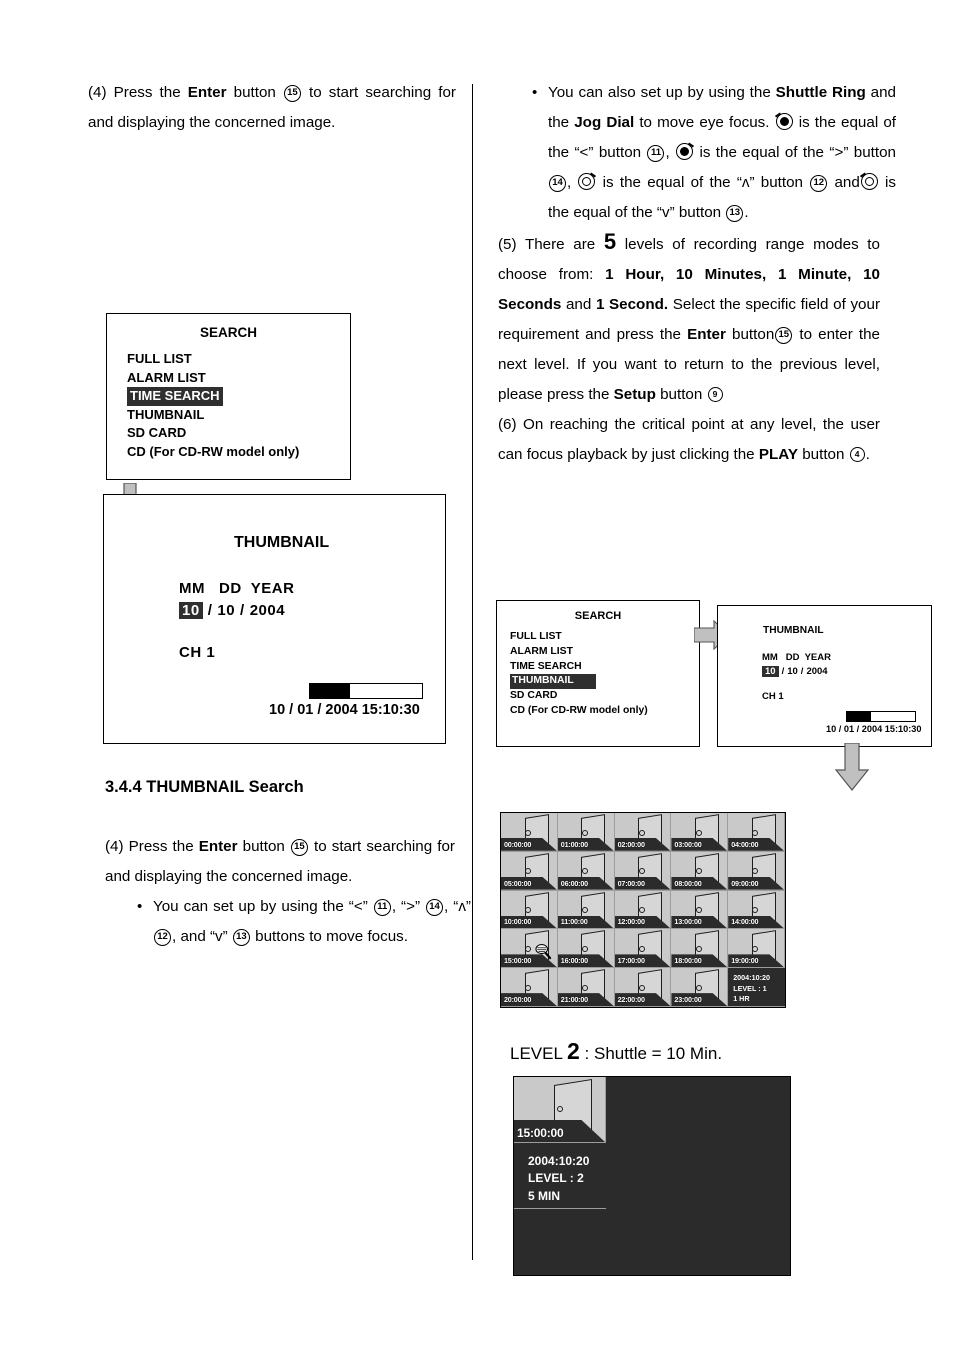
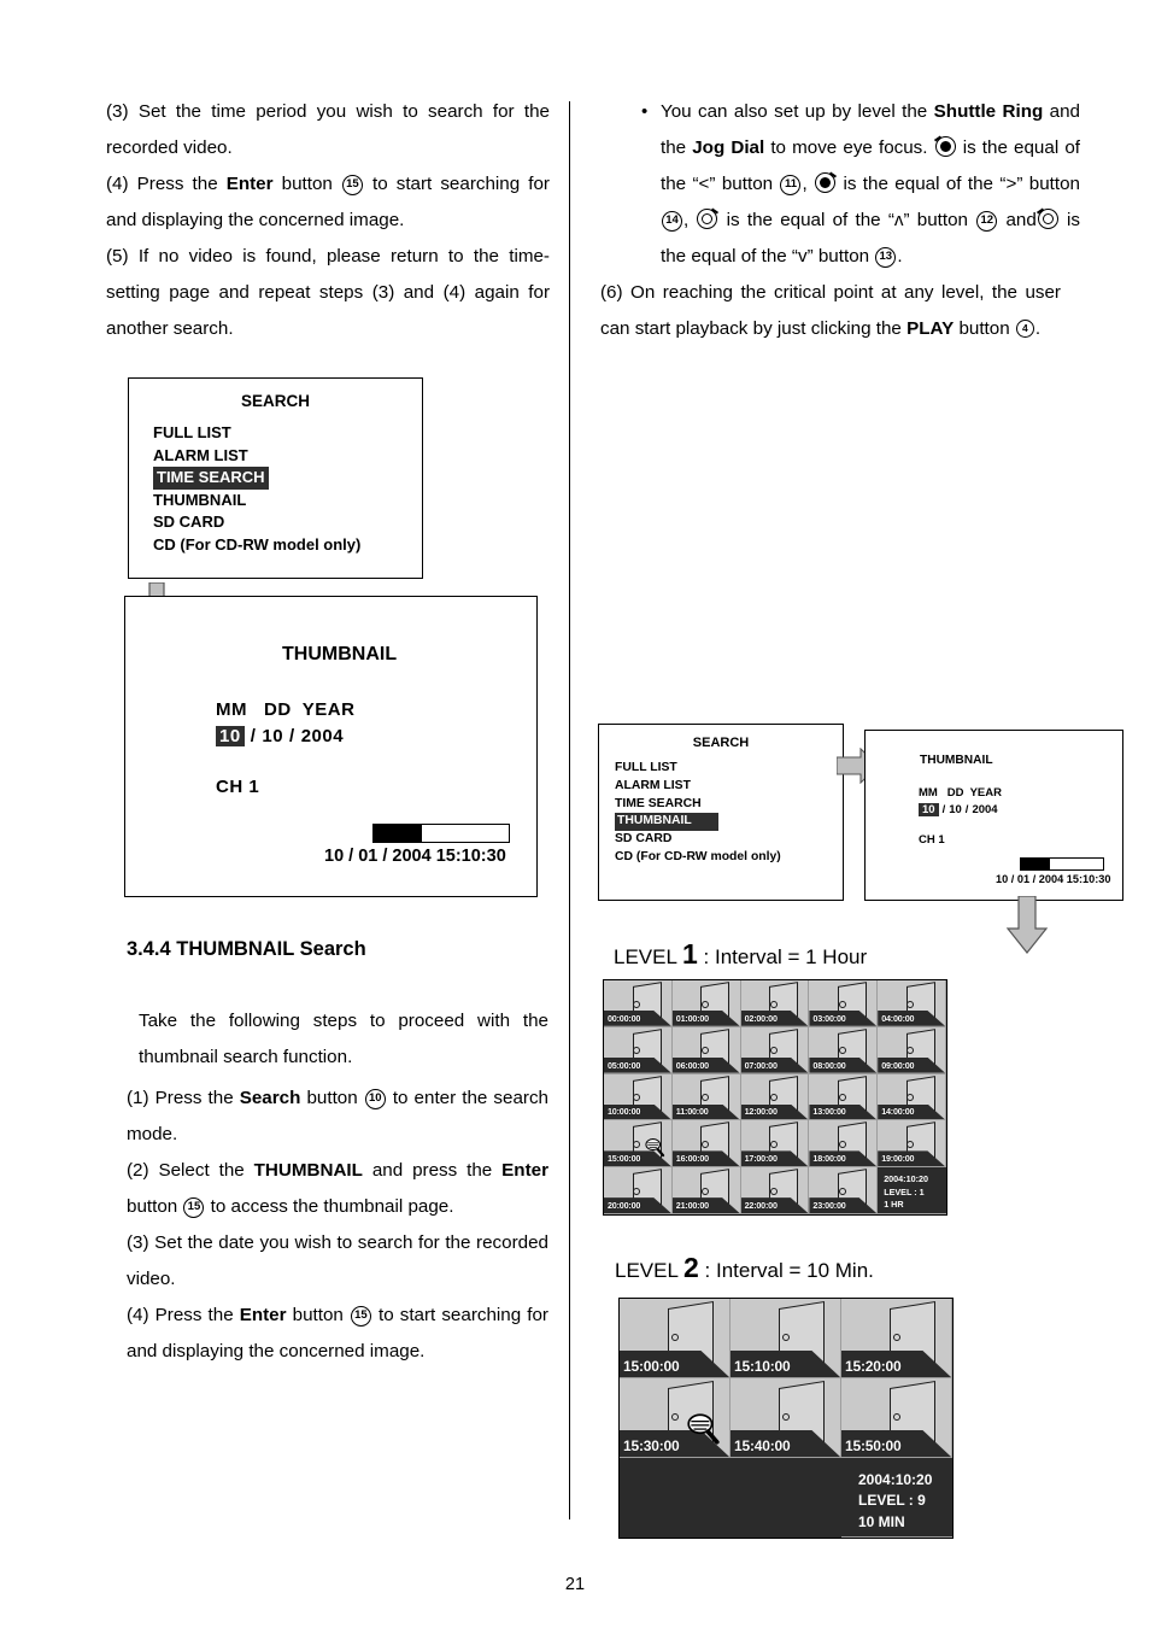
+ (3) Set the time period you wish to search for the recorded video.
  (4) Press the Enter button 15 to start searching for and displaying the concerned image.
+ (5) If no video is found, please return to the time-setting page and repeat steps (3) and (4) again for another search.
  SEARCH
  FULL LIST
  ALARM LIST
  TIME SEARCH
  THUMBNAIL
  SD CARD
  CD (For CD-RW model only)
  THUMBNAIL
  MM DD YEAR
  10 / 10 / 2004
  CH 1
  10 / 01 / 2004 15:10:30
  3.4.4 THUMBNAIL Search
+ Take the following steps to proceed with the thumbnail search function.
+ (1) Press the Search button 10 to enter the search mode.
+ (2) Select the THUMBNAIL and press the Enter button 15 to access the thumbnail page.
+ (3) Set the date you wish to search for the recorded video.
  (4) Press the Enter button 15 to start searching for and displaying the concerned image.
- You can set up by using the “<” 11 , “>” 14 , “ʌ” 12 , and “v” 13 buttons to move focus.
- You can also set up by using the Shuttle Ring and the Jog Dial to move eye focus. is the equal of the “<” button 11 , is the equal of the “>” button 14 , is the equal of the “ʌ” button 12 and is the equal of the “v” button 13 .
+ You can also set up by level the Shuttle Ring and the Jog Dial to move eye focus. is the equal of the “<” button 11 , is the equal of the “>” button 14 , is the equal of the “ʌ” button 12 and is the equal of the “v” button 13 .
- (5) There are 5 levels of recording range modes to choose from: 1 Hour, 10 Minutes, 1 Minute, 10 Seconds and 1 Second. Select the specific field of your requirement and press the Enter button 15 to enter the next level. If you want to return to the previous level, please press the Setup button 9
- (6) On reaching the critical point at any level, the user can focus playback by just clicking the PLAY button 4 .
+ (6) On reaching the critical point at any level, the user can start playback by just clicking the PLAY button 4 .
  SEARCH
  FULL LIST
  ALARM LIST
  TIME SEARCH
  THUMBNAIL
  SD CARD
  CD (For CD-RW model only)
  THUMBNAIL
  MM DD YEAR
  10 / 10 / 2004
  CH 1
  10 / 01 / 2004 15:10:30
+ LEVEL 1 : Interval = 1 Hour
  00:00:00
  01:00:00
  02:00:00
  03:00:00
  04:00:00
  05:00:00
  06:00:00
  07:00:00
  08:00:00
  09:00:00
  10:00:00
  11:00:00
  12:00:00
  13:00:00
  14:00:00
  15:00:00
  16:00:00
  17:00:00
  18:00:00
  19:00:00
  20:00:00
  21:00:00
  22:00:00
  23:00:00
  2004:10:20
  LEVEL : 1
  1 HR
- LEVEL 2 : Shuttle = 10 Min.
+ LEVEL 2 : Interval = 10 Min.
  15:00:00
+ 15:10:00
+ 15:20:00
+ 15:30:00
+ 15:40:00
+ 15:50:00
  2004:10:20
- LEVEL : 2
+ LEVEL : 9
- 5 MIN
+ 10 MIN
+ 21
